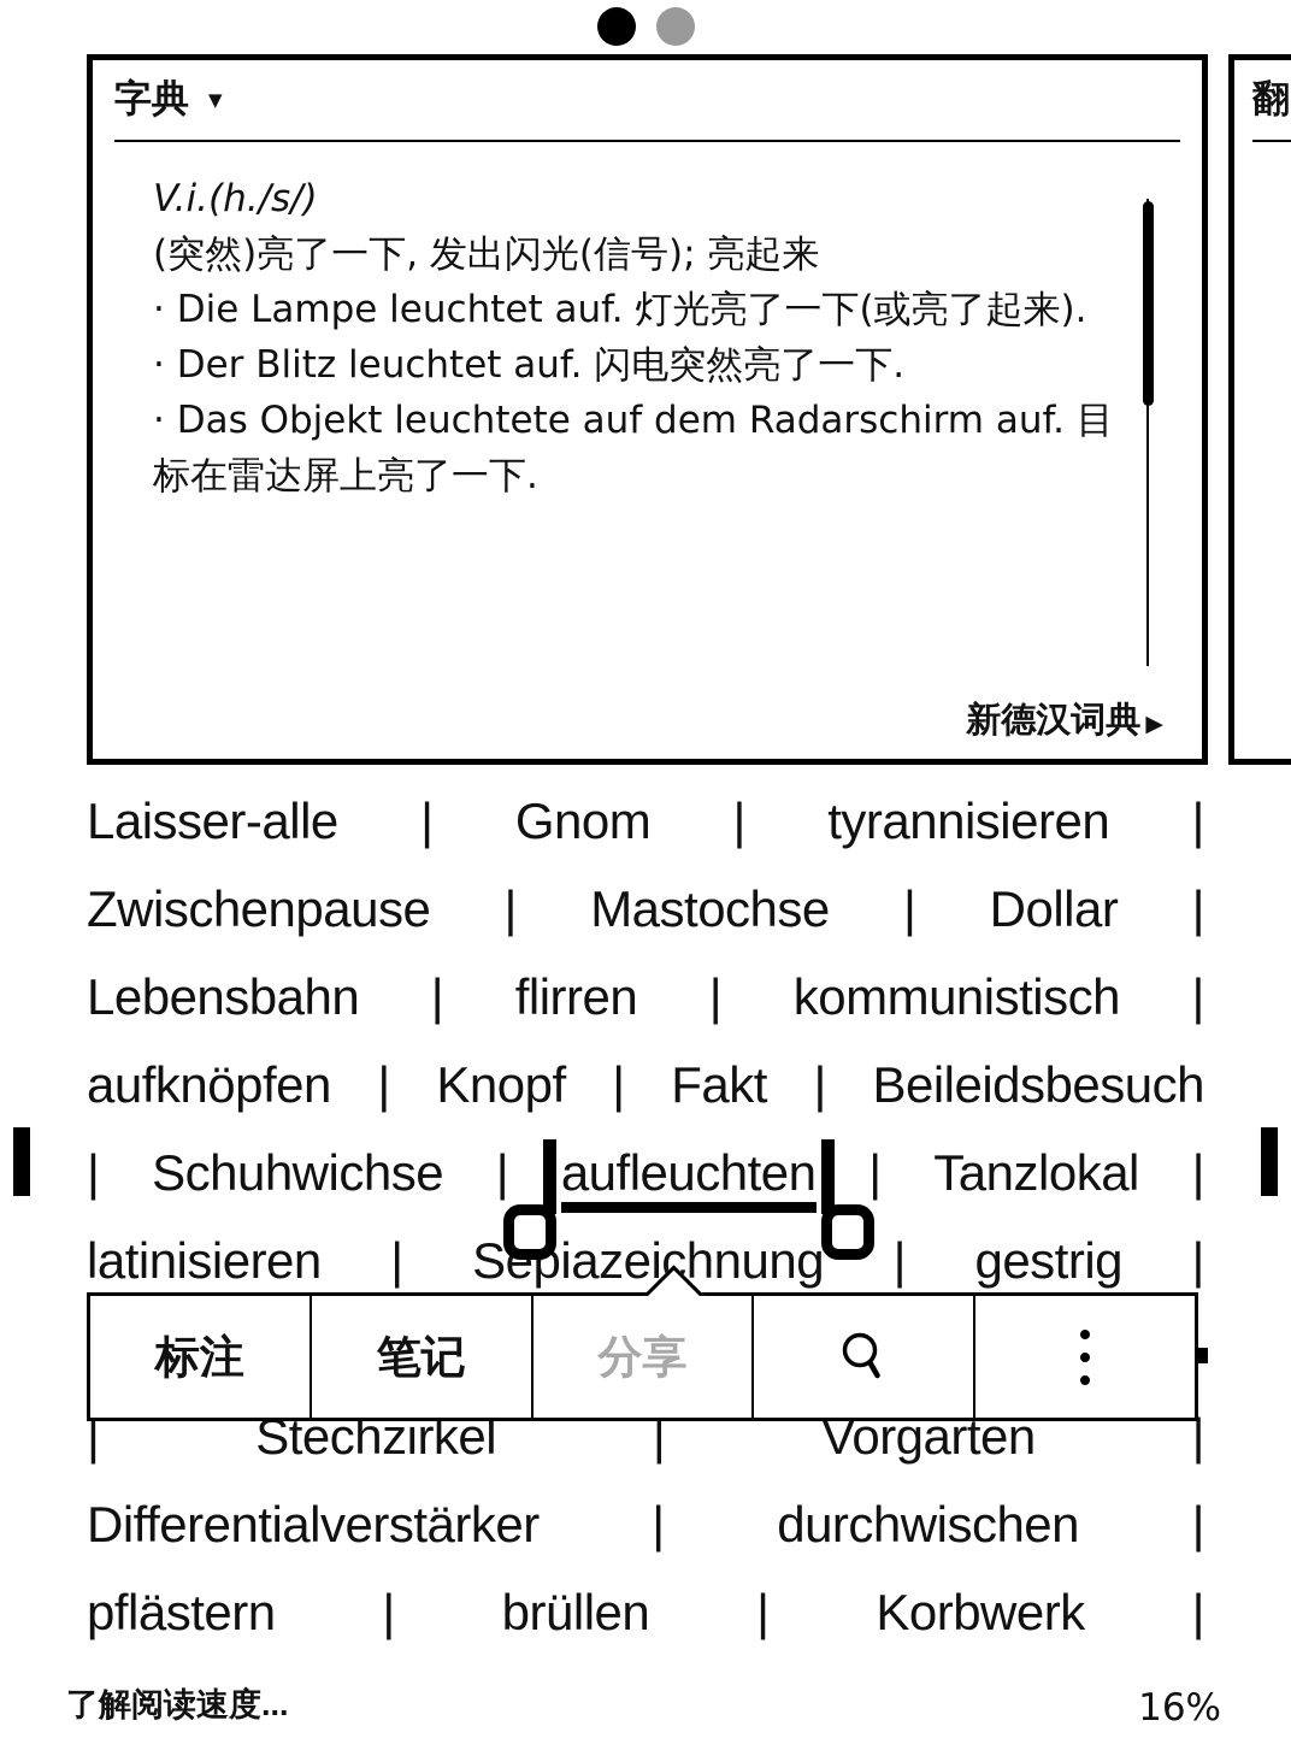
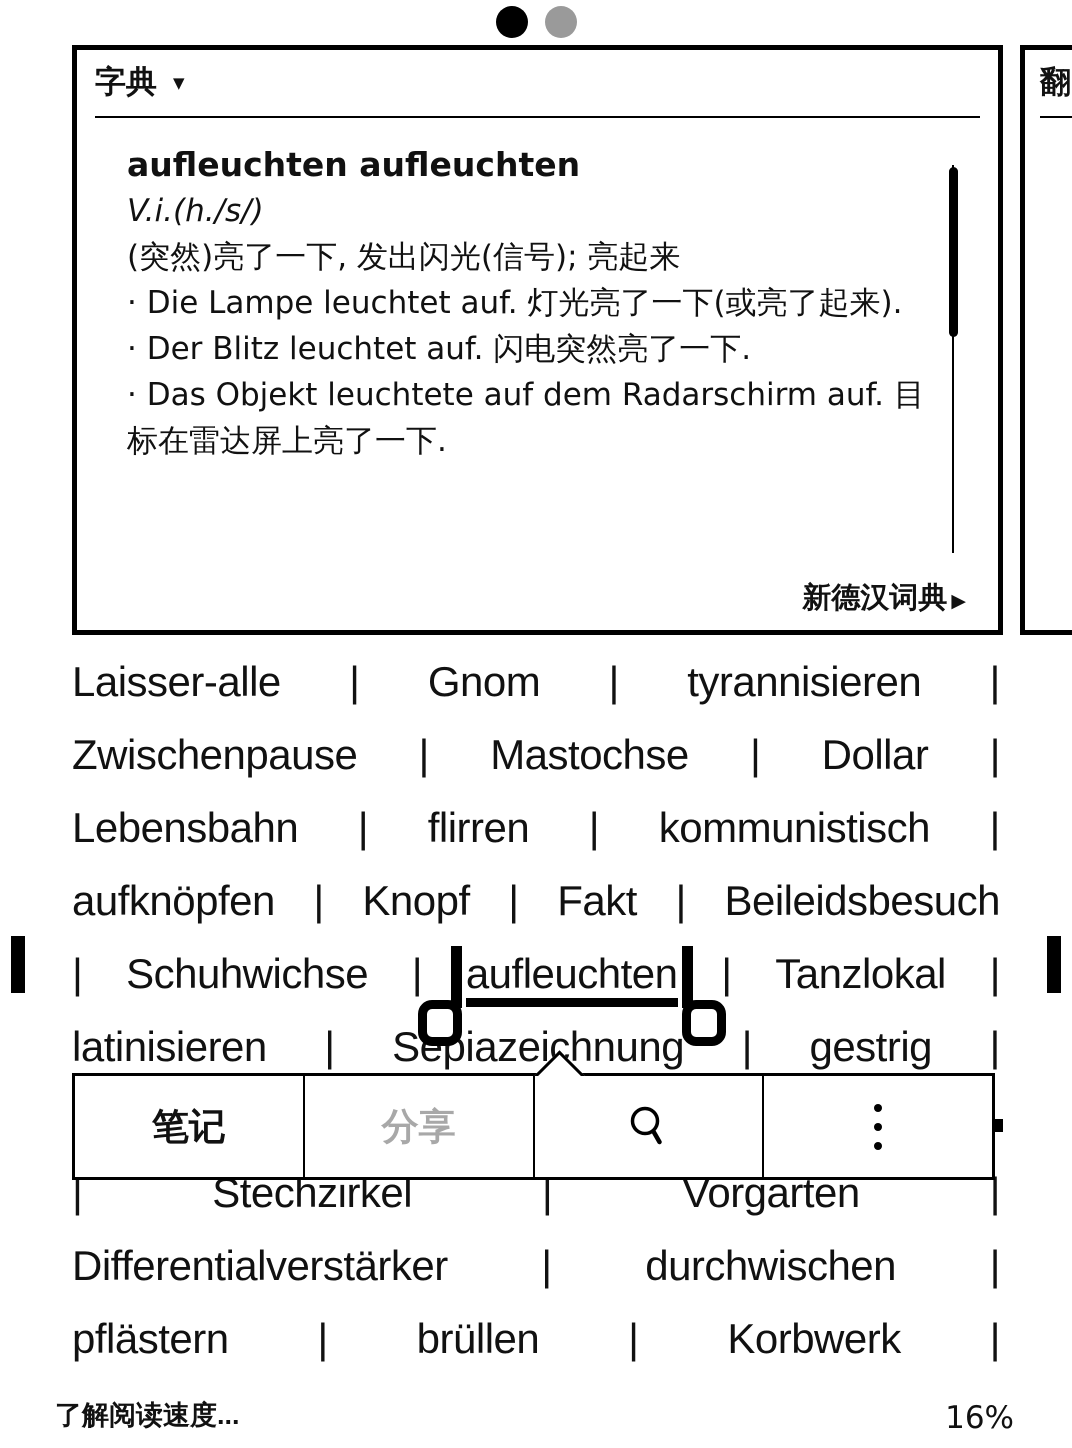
  字典
  ▼
+ aufleuchten aufleuchten
  V.i.(h./s/)
  (突然)亮了一下, 发出闪光(信号); 亮起来
  · Die Lampe leuchtet auf. 灯光亮了一下(或亮了起来).
  · Der Blitz leuchtet auf. 闪电突然亮了一下.
  · Das Objekt leuchtete auf dem Radarschirm auf. 目标在雷达屏上亮了一下.
  新德汉词典 ▶
  翻
  Laisser-alle
  |
  Gnom
  |
  tyrannisieren
  |
  Zwischenpause
  |
  Mastochse
  |
  Dollar
  |
  Lebensbahn
  |
  flirren
  |
  kommunistisch
  |
  aufknöpfen
  |
  Knopf
  |
  Fakt
  |
  Beileidsbesuch
  |
  Schuhwichse
  |
  aufleuchten
  |
  Tanzlokal
  |
  latinisieren
  |
  Sepiazeichnung
  |
  gestrig
  |
  |
  Stechzirkel
  |
  Vorgarten
  |
  Differentialverstärker
  |
  durchwischen
  |
  pflästern
  |
  brüllen
  |
  Korbwerk
  |
- 标注
  笔记
  分享
  了解阅读速度...
  16%
